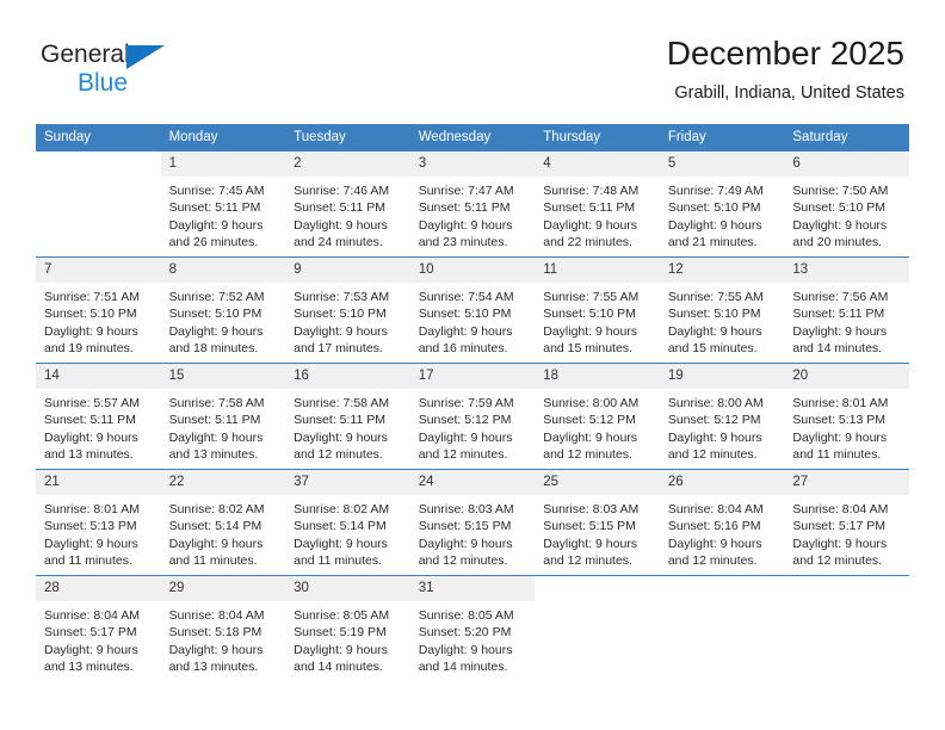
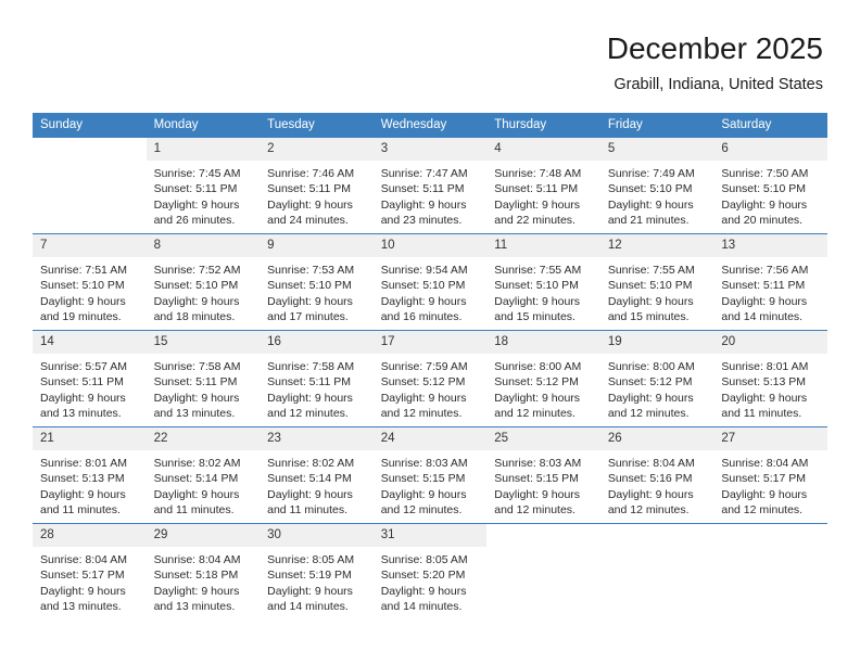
- General
- Blue
  December 2025
  Grabill, Indiana, United States
  Sunday	Monday	Tuesday	Wednesday	Thursday	Friday	Saturday
  	1Sunrise: 7:45 AMSunset: 5:11 PMDaylight: 9 hoursand 26 minutes.	2Sunrise: 7:46 AMSunset: 5:11 PMDaylight: 9 hoursand 24 minutes.	3Sunrise: 7:47 AMSunset: 5:11 PMDaylight: 9 hoursand 23 minutes.	4Sunrise: 7:48 AMSunset: 5:11 PMDaylight: 9 hoursand 22 minutes.	5Sunrise: 7:49 AMSunset: 5:10 PMDaylight: 9 hoursand 21 minutes.	6Sunrise: 7:50 AMSunset: 5:10 PMDaylight: 9 hoursand 20 minutes.
- 7Sunrise: 7:51 AMSunset: 5:10 PMDaylight: 9 hoursand 19 minutes.	8Sunrise: 7:52 AMSunset: 5:10 PMDaylight: 9 hoursand 18 minutes.	9Sunrise: 7:53 AMSunset: 5:10 PMDaylight: 9 hoursand 17 minutes.	10Sunrise: 7:54 AMSunset: 5:10 PMDaylight: 9 hoursand 16 minutes.	11Sunrise: 7:55 AMSunset: 5:10 PMDaylight: 9 hoursand 15 minutes.	12Sunrise: 7:55 AMSunset: 5:10 PMDaylight: 9 hoursand 15 minutes.	13Sunrise: 7:56 AMSunset: 5:11 PMDaylight: 9 hoursand 14 minutes.
+ 7Sunrise: 7:51 AMSunset: 5:10 PMDaylight: 9 hoursand 19 minutes.	8Sunrise: 7:52 AMSunset: 5:10 PMDaylight: 9 hoursand 18 minutes.	9Sunrise: 7:53 AMSunset: 5:10 PMDaylight: 9 hoursand 17 minutes.	10Sunrise: 9:54 AMSunset: 5:10 PMDaylight: 9 hoursand 16 minutes.	11Sunrise: 7:55 AMSunset: 5:10 PMDaylight: 9 hoursand 15 minutes.	12Sunrise: 7:55 AMSunset: 5:10 PMDaylight: 9 hoursand 15 minutes.	13Sunrise: 7:56 AMSunset: 5:11 PMDaylight: 9 hoursand 14 minutes.
  14Sunrise: 5:57 AMSunset: 5:11 PMDaylight: 9 hoursand 13 minutes.	15Sunrise: 7:58 AMSunset: 5:11 PMDaylight: 9 hoursand 13 minutes.	16Sunrise: 7:58 AMSunset: 5:11 PMDaylight: 9 hoursand 12 minutes.	17Sunrise: 7:59 AMSunset: 5:12 PMDaylight: 9 hoursand 12 minutes.	18Sunrise: 8:00 AMSunset: 5:12 PMDaylight: 9 hoursand 12 minutes.	19Sunrise: 8:00 AMSunset: 5:12 PMDaylight: 9 hoursand 12 minutes.	20Sunrise: 8:01 AMSunset: 5:13 PMDaylight: 9 hoursand 11 minutes.
- 21Sunrise: 8:01 AMSunset: 5:13 PMDaylight: 9 hoursand 11 minutes.	22Sunrise: 8:02 AMSunset: 5:14 PMDaylight: 9 hoursand 11 minutes.	37Sunrise: 8:02 AMSunset: 5:14 PMDaylight: 9 hoursand 11 minutes.	24Sunrise: 8:03 AMSunset: 5:15 PMDaylight: 9 hoursand 12 minutes.	25Sunrise: 8:03 AMSunset: 5:15 PMDaylight: 9 hoursand 12 minutes.	26Sunrise: 8:04 AMSunset: 5:16 PMDaylight: 9 hoursand 12 minutes.	27Sunrise: 8:04 AMSunset: 5:17 PMDaylight: 9 hoursand 12 minutes.
+ 21Sunrise: 8:01 AMSunset: 5:13 PMDaylight: 9 hoursand 11 minutes.	22Sunrise: 8:02 AMSunset: 5:14 PMDaylight: 9 hoursand 11 minutes.	23Sunrise: 8:02 AMSunset: 5:14 PMDaylight: 9 hoursand 11 minutes.	24Sunrise: 8:03 AMSunset: 5:15 PMDaylight: 9 hoursand 12 minutes.	25Sunrise: 8:03 AMSunset: 5:15 PMDaylight: 9 hoursand 12 minutes.	26Sunrise: 8:04 AMSunset: 5:16 PMDaylight: 9 hoursand 12 minutes.	27Sunrise: 8:04 AMSunset: 5:17 PMDaylight: 9 hoursand 12 minutes.
  28Sunrise: 8:04 AMSunset: 5:17 PMDaylight: 9 hoursand 13 minutes.	29Sunrise: 8:04 AMSunset: 5:18 PMDaylight: 9 hoursand 13 minutes.	30Sunrise: 8:05 AMSunset: 5:19 PMDaylight: 9 hoursand 14 minutes.	31Sunrise: 8:05 AMSunset: 5:20 PMDaylight: 9 hoursand 14 minutes.
